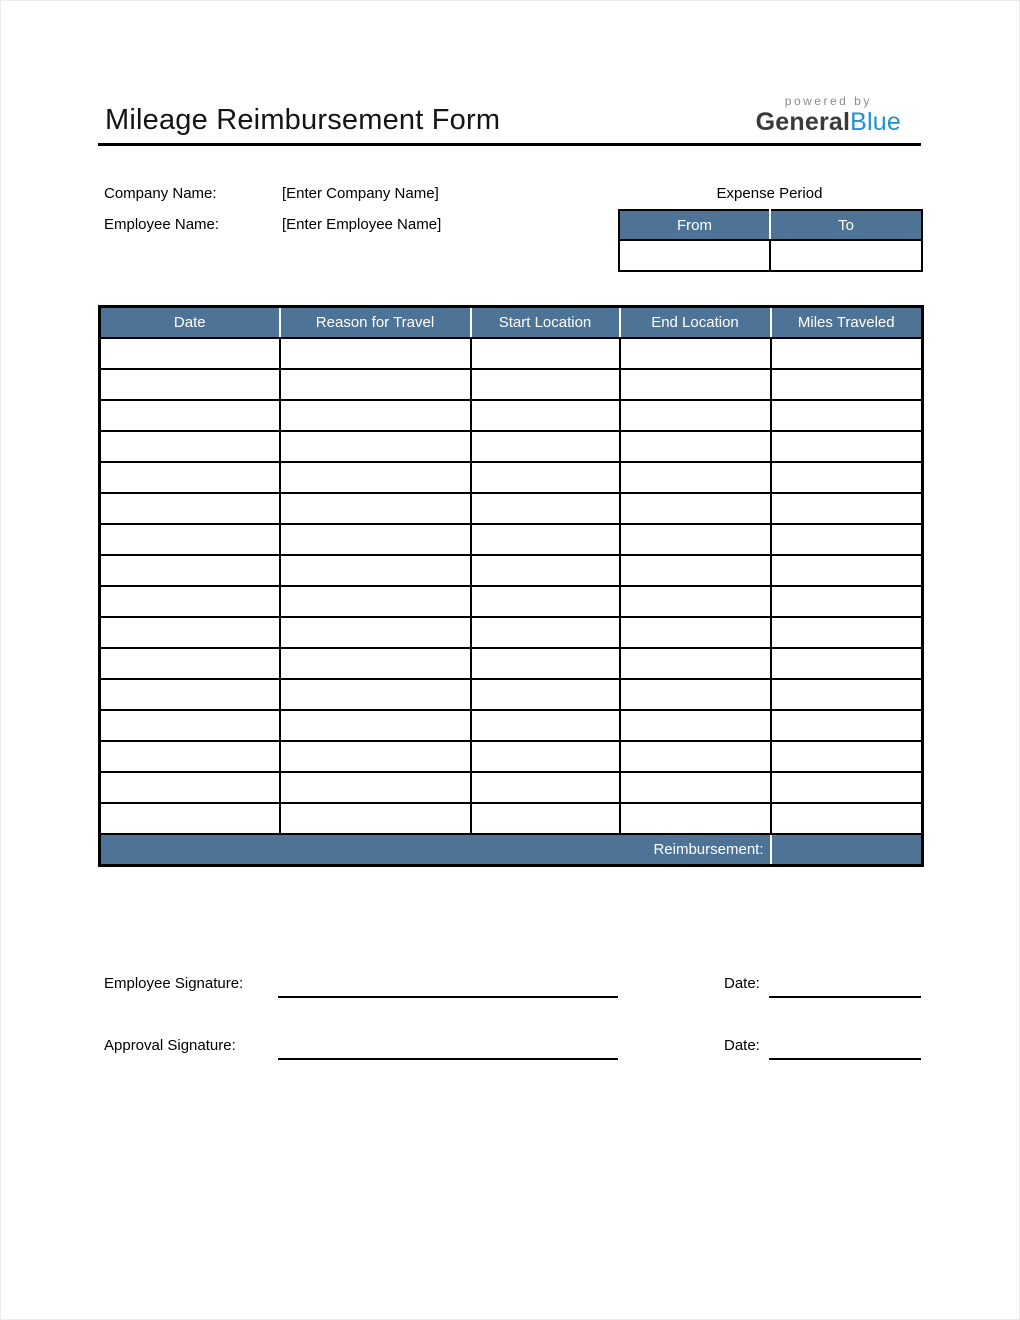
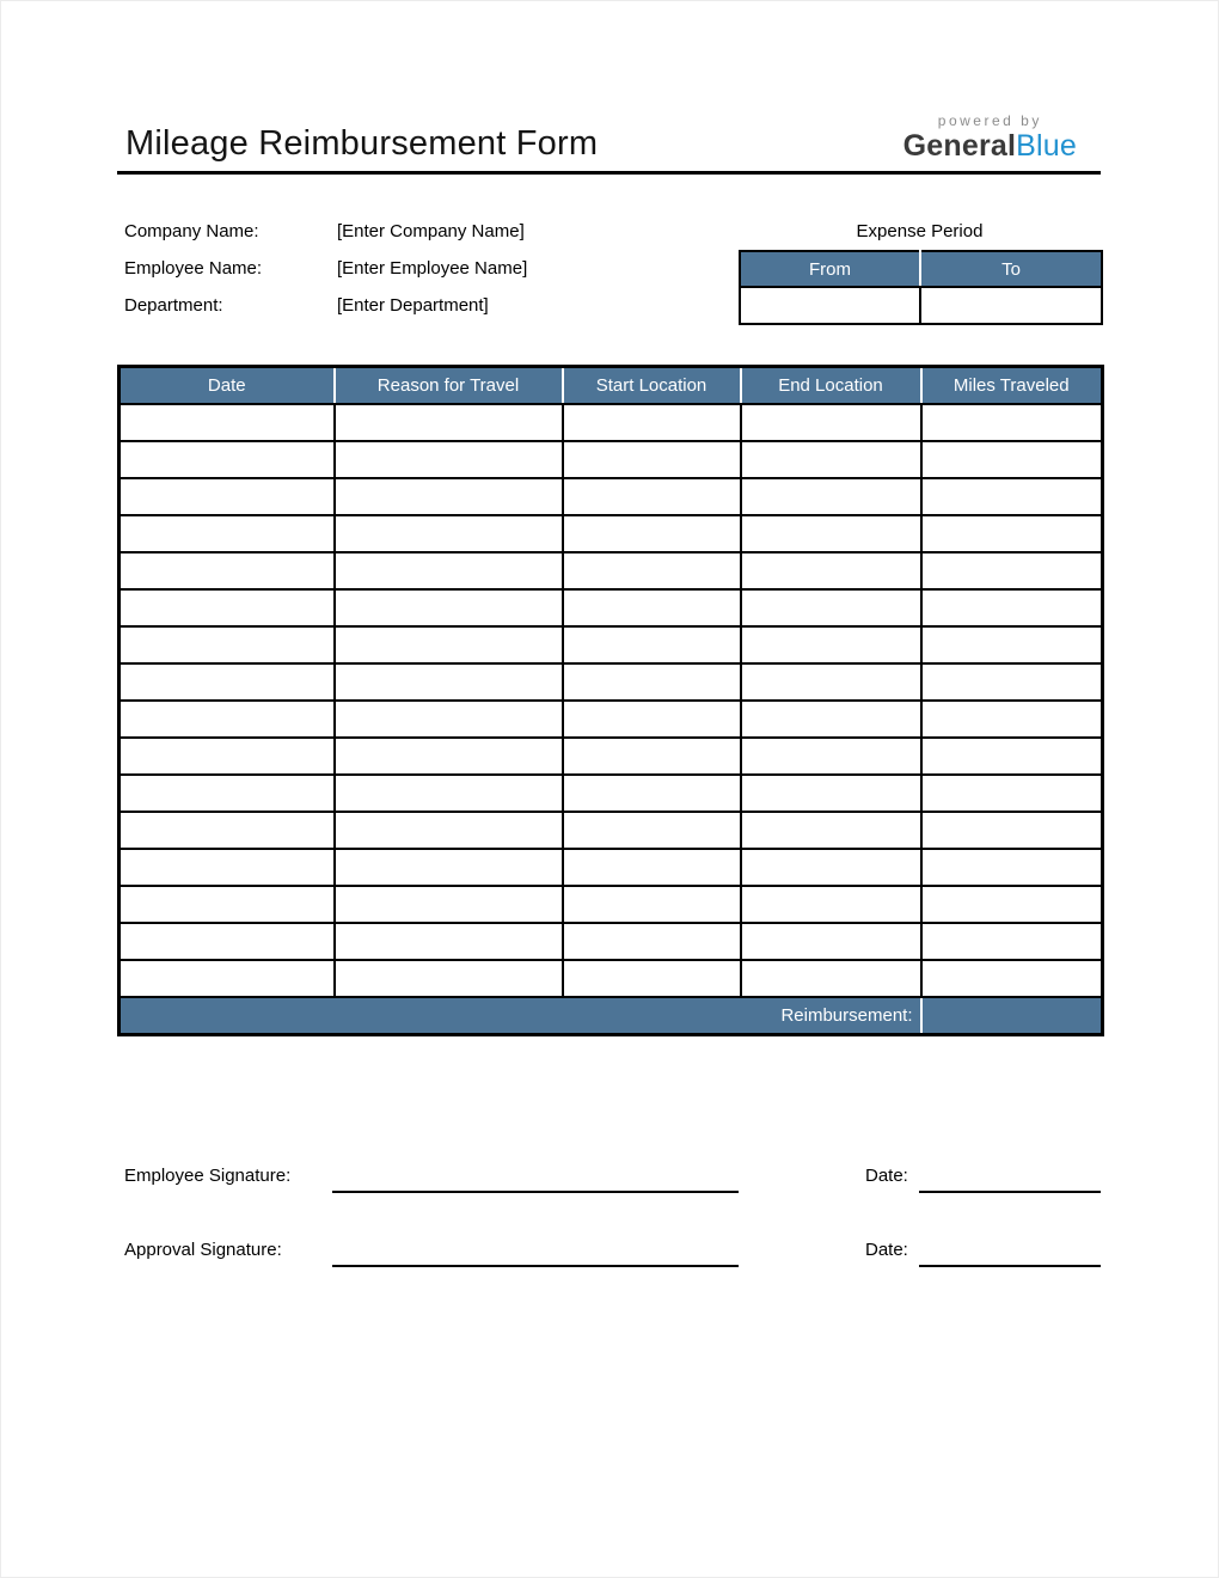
  Mileage Reimbursement Form
  powered by
  GeneralBlue
  Company Name:
  [Enter Company Name]
  Employee Name:
  [Enter Employee Name]
+ Department:
+ [Enter Department]
  Expense Period
  From	To
  Date	Reason for Travel	Start Location	End Location	Miles Traveled
  Reimbursement:
  Employee Signature:
  Date:
  Approval Signature:
  Date:
